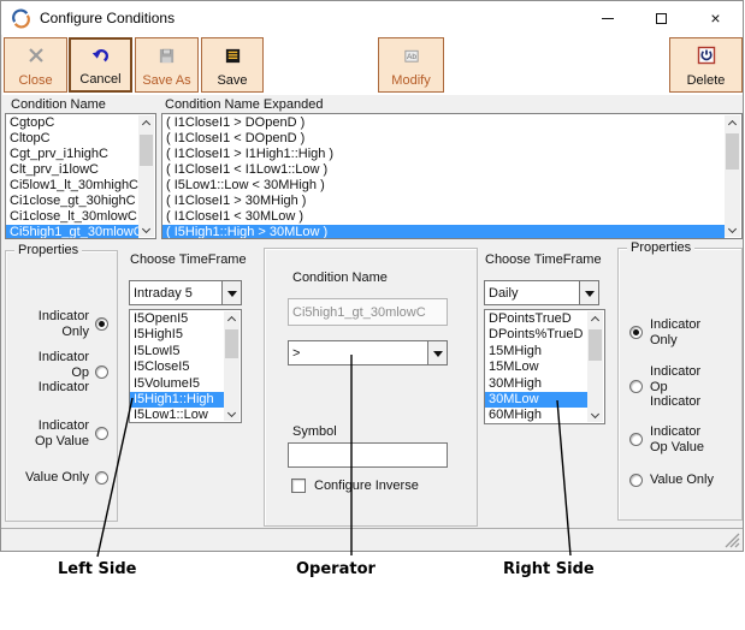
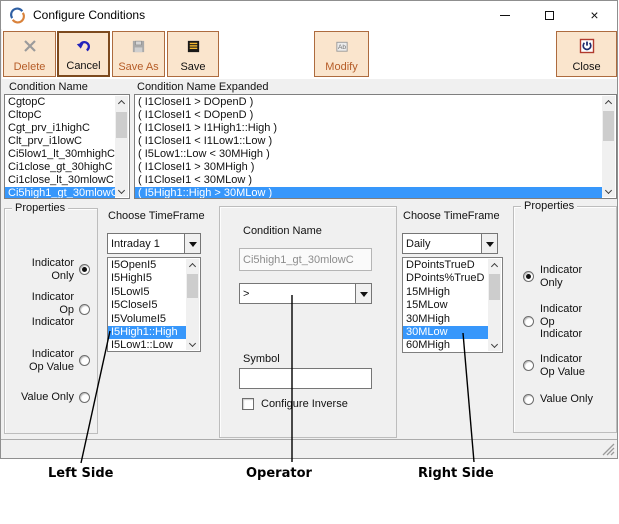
  Configure Conditions
  ×
- Close
+ Delete
  Cancel
  Save As
  Save
  Modify
- Delete
+ Close
  Condition Name
  Condition Name Expanded
  CgtopC
  CltopC
  Cgt_prv_i1highC
  Clt_prv_i1lowC
  Ci5low1_lt_30mhighC
  Ci1close_gt_30highC
  Ci1close_lt_30mlowC
  Ci5high1_gt_30mlow
  ( I1CloseI1 > DOpenD )
  ( I1CloseI1 < DOpenD )
  ( I1CloseI1 > I1High1::High )
  ( I1CloseI1 < I1Low1::Low )
  ( I5Low1::Low < 30MHigh )
  ( I1CloseI1 > 30MHigh )
  ( I1CloseI1 < 30MLow )
  ( I5High1::High > 30MLow )
  Properties
  Indicator
  Only
  Indicator
  Op
  Indicator
  Indicator
  Op Value
  Value Only
  Choose TimeFrame
- Intraday 5
+ Intraday 1
  I5OpenI5
  I5HighI5
  I5LowI5
  I5CloseI5
  I5VolumeI5
  I5High1::High
  I5Low1::Low
  Condition Name
  Ci5high1_gt_30mlowC
  >
  Symbol
  Configure Inverse
  Choose TimeFrame
  Daily
  DPointsTrueD
  DPoints%TrueD
  15MHigh
  15MLow
  30MHigh
  30MLow
  60MHigh
  Properties
  Indicator
  Only
  Indicator
  Op
  Indicator
  Indicator
  Op Value
  Value Only
  Left Side
  Operator
  Right Side
